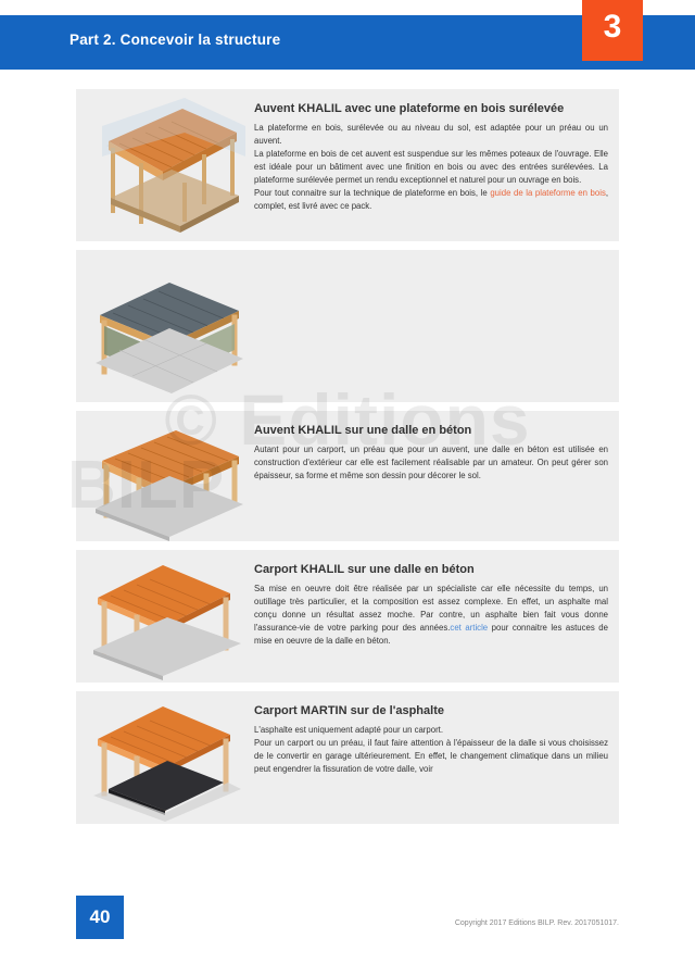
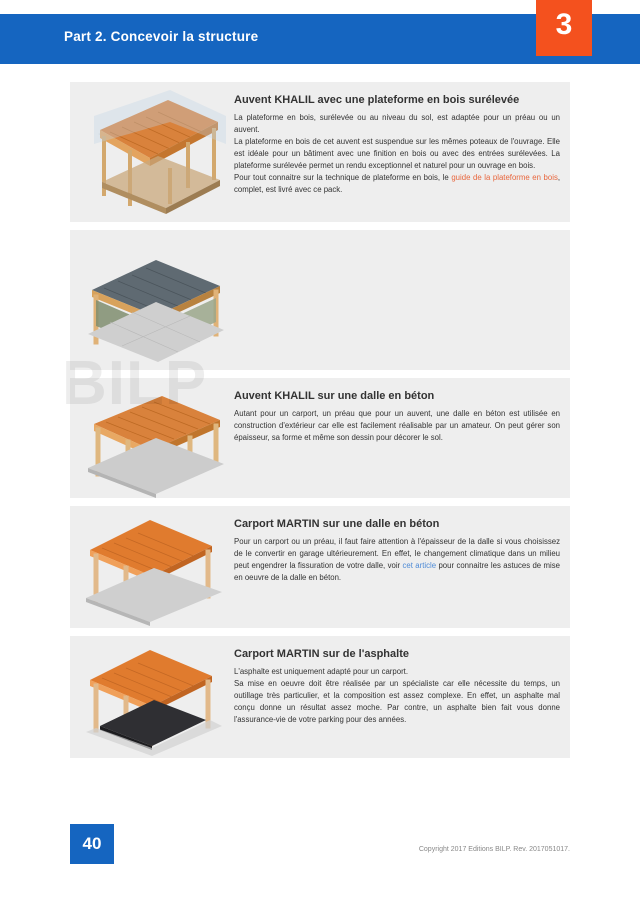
  Part 2. Concevoir la structure
  3
- © Editions
  BILP
  Auvent KHALIL avec une plateforme en bois surélevée
  La plateforme en bois, surélevée ou au niveau du sol, est adaptée pour un préau ou un auvent.
  La plateforme en bois de cet auvent est suspendue sur les mêmes poteaux de l'ouvrage. Elle est idéale pour un bâtiment avec une finition en bois ou avec des entrées surélevées. La plateforme surélevée permet un rendu exceptionnel et naturel pour un ouvrage en bois.
  Pour tout connaitre sur la technique de plateforme en bois, le guide de la plateforme en bois, complet, est livré avec ce pack.
  Auvent KHALIL sur une dalle en béton
  Autant pour un carport, un préau que pour un auvent, une dalle en béton est utilisée en construction d'extérieur car elle est facilement réalisable par un amateur. On peut gérer son épaisseur, sa forme et même son dessin pour décorer le sol.
- Carport KHALIL sur une dalle en béton
+ Carport MARTIN sur une dalle en béton
- Sa mise en oeuvre doit être réalisée par un spécialiste car elle nécessite du temps, un outillage très particulier, et la composition est assez complexe. En effet, un asphalte mal conçu donne un résultat assez moche. Par contre, un asphalte bien fait vous donne l'assurance-vie de votre parking pour des années.cet article pour connaitre les astuces de mise en oeuvre de la dalle en béton.
+ Pour un carport ou un préau, il faut faire attention à l'épaisseur de la dalle si vous choisissez de le convertir en garage ultérieurement. En effet, le changement climatique dans un milieu peut engendrer la fissuration de votre dalle, voir cet article pour connaitre les astuces de mise en oeuvre de la dalle en béton.
  Carport MARTIN sur de l'asphalte
  L'asphalte est uniquement adapté pour un carport.
- Pour un carport ou un préau, il faut faire attention à l'épaisseur de la dalle si vous choisissez de le convertir en garage ultérieurement. En effet, le changement climatique dans un milieu peut engendrer la fissuration de votre dalle, voir
+ Sa mise en oeuvre doit être réalisée par un spécialiste car elle nécessite du temps, un outillage très particulier, et la composition est assez complexe. En effet, un asphalte mal conçu donne un résultat assez moche. Par contre, un asphalte bien fait vous donne l'assurance-vie de votre parking pour des années.
  40
